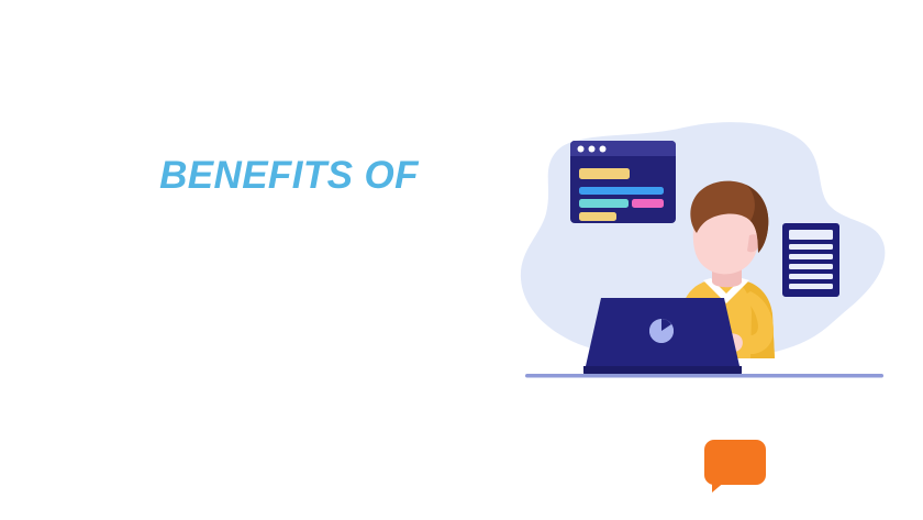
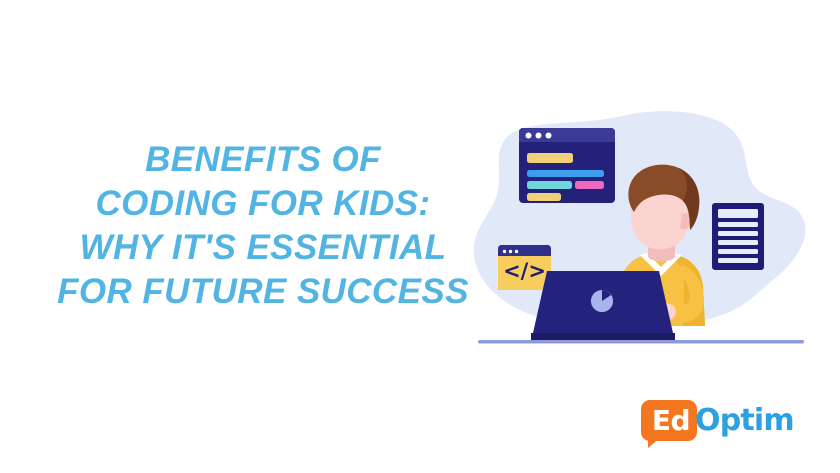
  BENEFITS OF
+ CODING FOR KIDS:
+ WHY IT'S ESSENTIAL
+ FOR FUTURE SUCCESS
+ </>
+ Ed
+ Optim
